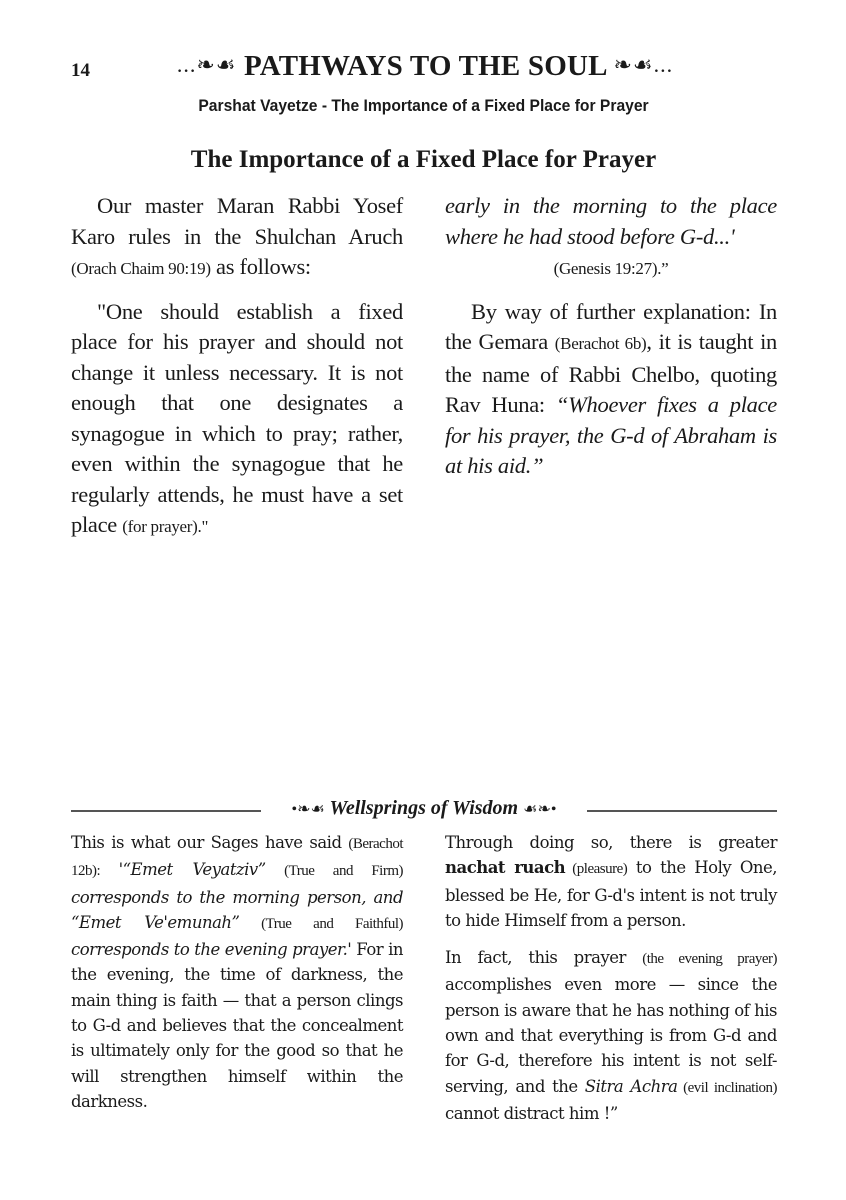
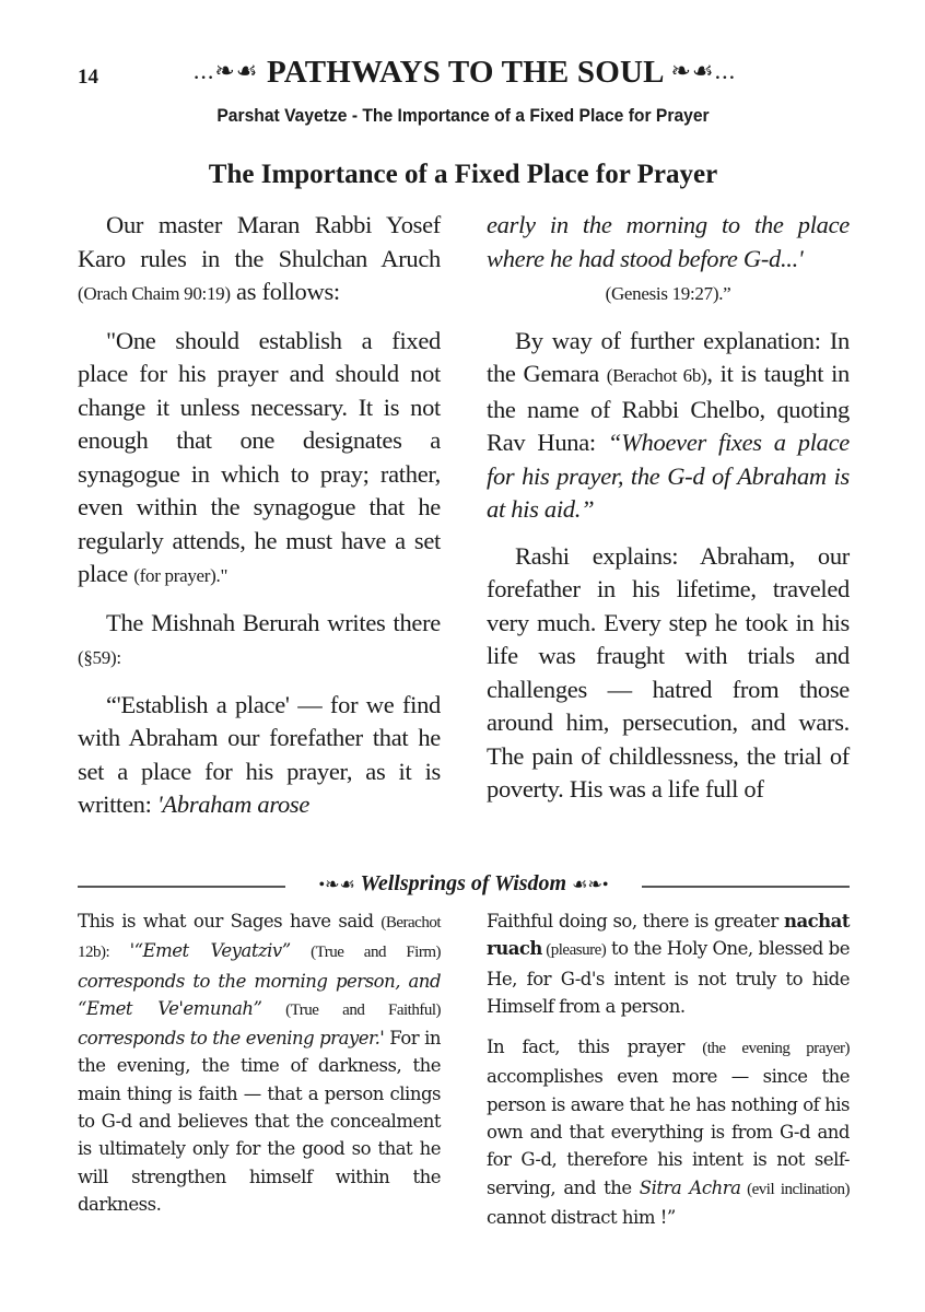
  14
  ...❧☙ PATHWAYS TO THE SOUL ❧☙...
  Parshat Vayetze - The Importance of a Fixed Place for Prayer
  The Importance of a Fixed Place for Prayer
  Our master Maran Rabbi Yosef Karo rules in the Shulchan Aruch (Orach Chaim 90:19) as follows:
  "One should establish a fixed place for his prayer and should not change it unless necessary. It is not enough that one designates a synagogue in which to pray; rather, even within the synagogue that he regularly attends, he must have a set place (for prayer)."
+ The Mishnah Berurah writes there (§59):
+ “'Establish a place' — for we find with Abraham our forefather that he set a place for his prayer, as it is written: 'Abraham arose
  early in the morning to the place where he had stood before G-d...'
  (Genesis 19:27).”
  By way of further explanation: In the Gemara (Berachot 6b), it is taught in the name of Rabbi Chelbo, quoting Rav Huna: “Whoever fixes a place for his prayer, the G-d of Abraham is at his aid.”
+ Rashi explains: Abraham, our forefather in his lifetime, traveled very much. Every step he took in his life was fraught with trials and challenges — hatred from those around him, persecution, and wars. The pain of childlessness, the trial of poverty. His was a life full of
  •❧☙ Wellsprings of Wisdom ☙❧•
  This is what our Sages have said (Berachot 12b): '“Emet Veyatziv” (True and Firm) corresponds to the morning person, and “Emet Ve'emunah” (True and Faithful) corresponds to the evening prayer.' For in the evening, the time of darkness, the main thing is faith — that a person clings to G-d and believes that the concealment is ultimately only for the good so that he will strengthen himself within the darkness.
- Through doing so, there is greater nachat ruach (pleasure) to the Holy One, blessed be He, for G-d's intent is not truly to hide Himself from a person.
+ Faithful doing so, there is greater nachat ruach (pleasure) to the Holy One, blessed be He, for G-d's intent is not truly to hide Himself from a person.
  In fact, this prayer (the evening prayer) accomplishes even more — since the person is aware that he has nothing of his own and that everything is from G-d and for G-d, therefore his intent is not self-serving, and the Sitra Achra (evil inclination) cannot distract him !”
